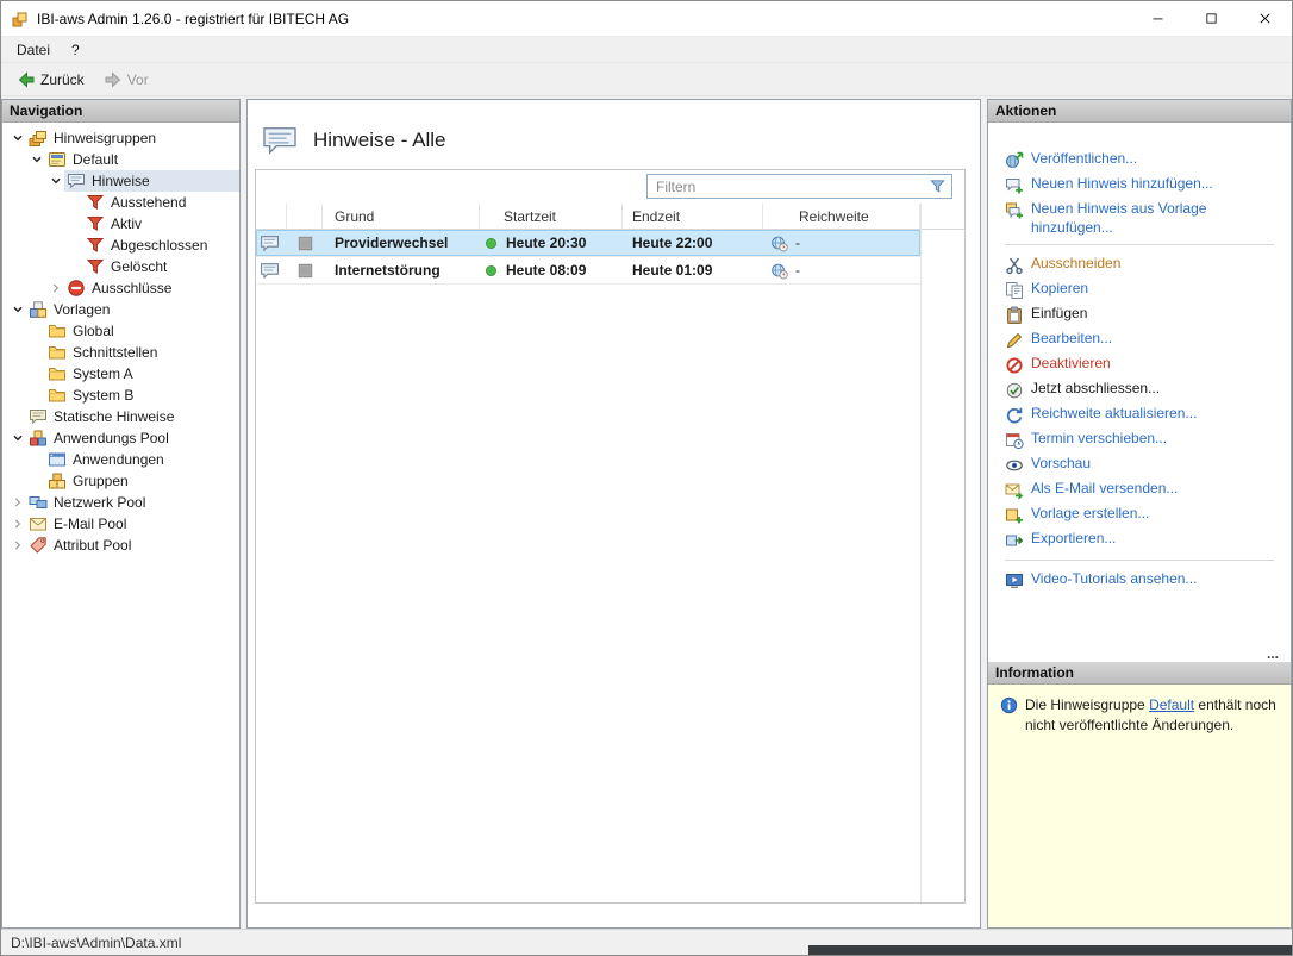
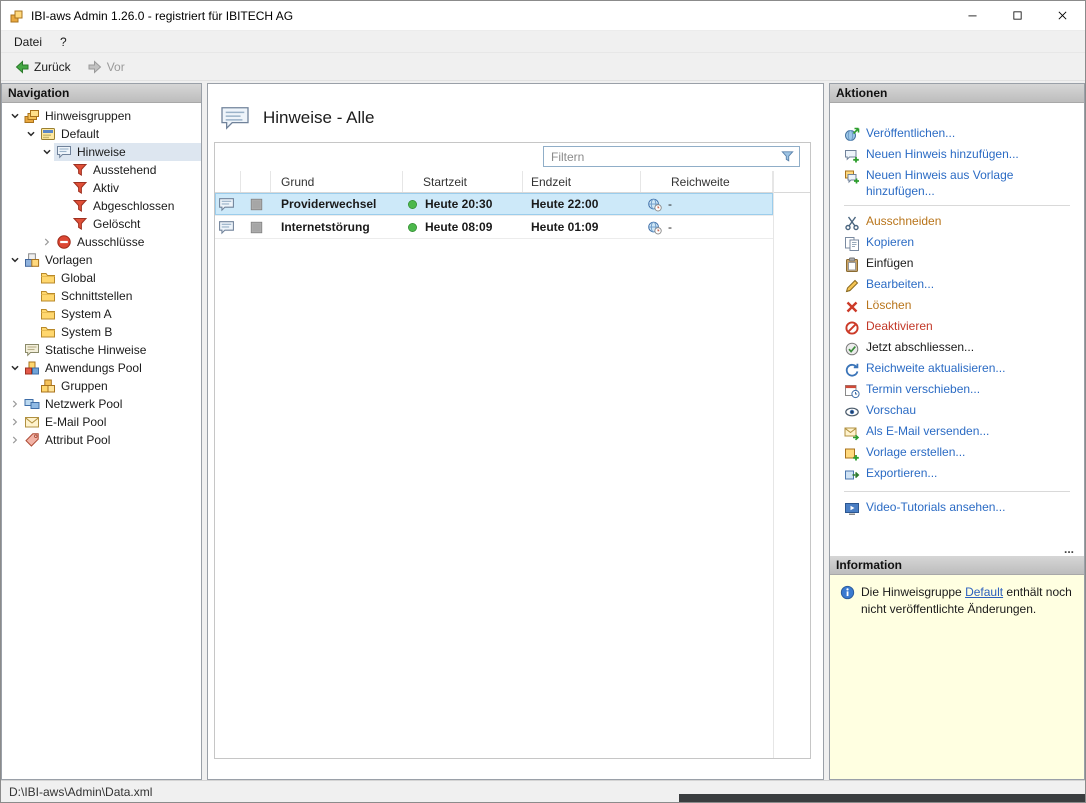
  IBI-aws Admin 1.26.0 - registriert für IBITECH AG
  Datei
  ?
  Zurück
  Vor
  Navigation
  Hinweisgruppen
  Default
  Hinweise
  Ausstehend
  Aktiv
  Abgeschlossen
  Gelöscht
  Ausschlüsse
  Vorlagen
  Global
  Schnittstellen
  System A
  System B
  Statische Hinweise
  Anwendungs Pool
- Anwendungen
  Gruppen
  Netzwerk Pool
  E-Mail Pool
  Attribut Pool
  Hinweise - Alle
  Filtern
  Grund
  Startzeit
  Endzeit
  Reichweite
  Providerwechsel
  Heute 20:30
  Heute 22:00
  -
  Internetstörung
  Heute 08:09
  Heute 01:09
  -
  Aktionen
  ...
  Veröffentlichen...
  Neuen Hinweis hinzufügen...
  Neuen Hinweis aus Vorlage hinzufügen...
  Ausschneiden
  Kopieren
  Einfügen
  Bearbeiten...
+ Löschen
  Deaktivieren
  Jetzt abschliessen...
  Reichweite aktualisieren...
  Termin verschieben...
  Vorschau
  Als E-Mail versenden...
  Vorlage erstellen...
  Exportieren...
  Video-Tutorials ansehen...
  Information
  Die Hinweisgruppe Default enthält noch nicht veröffentlichte Änderungen.
  D:\IBI-aws\Admin\Data.xml
